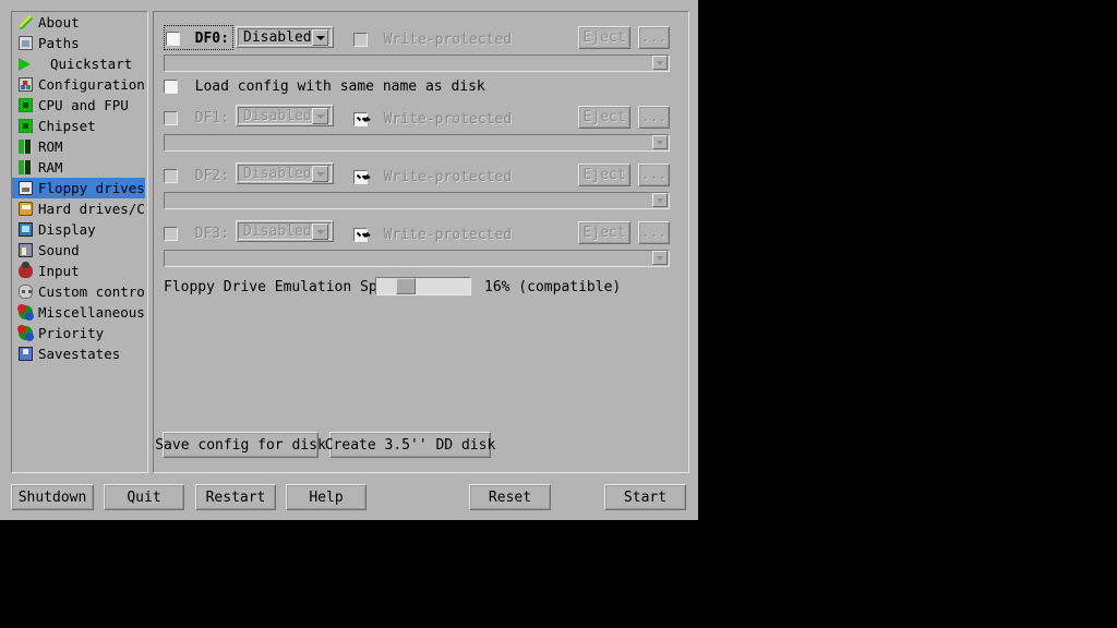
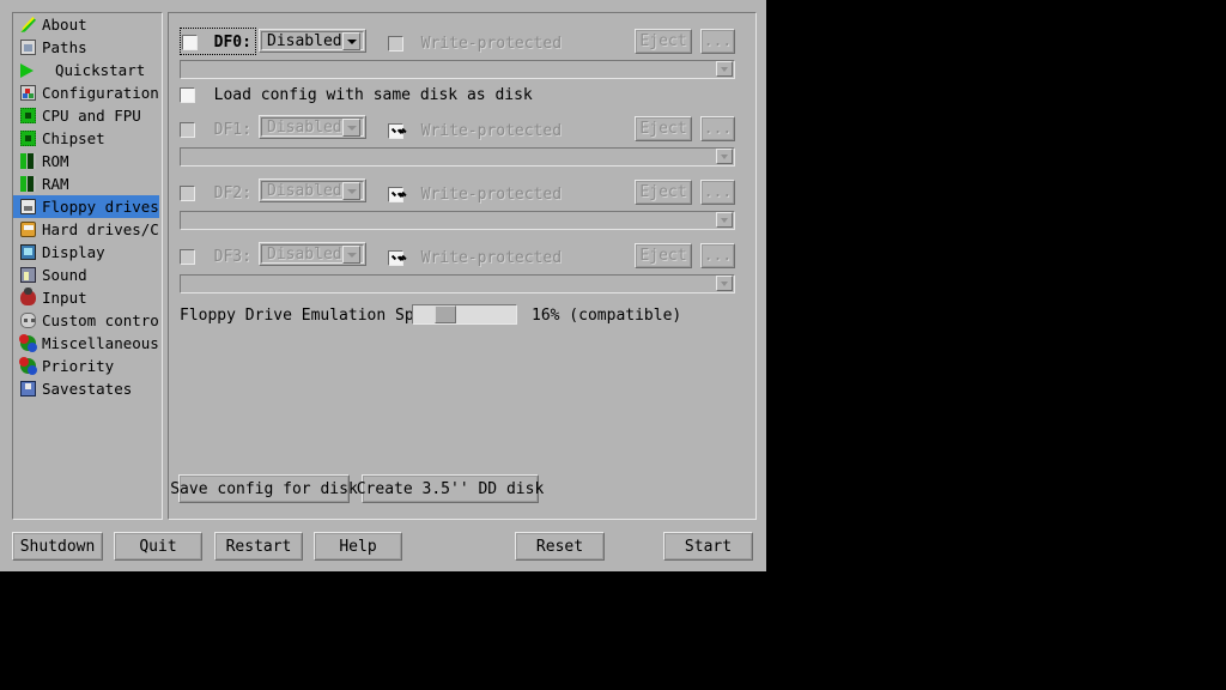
  About
  Paths
  Quickstart
  Configuration
  CPU and FPU
  Chipset
  ROM
  RAM
  Floppy drives
  Hard drives/C
  Display
  Sound
  Input
  Custom contro
  Miscellaneous
  Priority
  Savestates
  DF0:
  Disabled
  Write-protected
  Eject
  ...
- Load config with same name as disk
+ Load config with same disk as disk
  DF1:
  Disabled
  Write-protected
  Eject
  ...
  DF2:
  Disabled
  Write-protected
  Eject
  ...
  DF3:
  Disabled
  Write-protected
  Eject
  ...
  Floppy Drive Emulation Sp
  16% (compatible)
  Save config for disk
  Create 3.5'' DD disk
  Shutdown
  Quit
  Restart
  Help
  Reset
  Start
